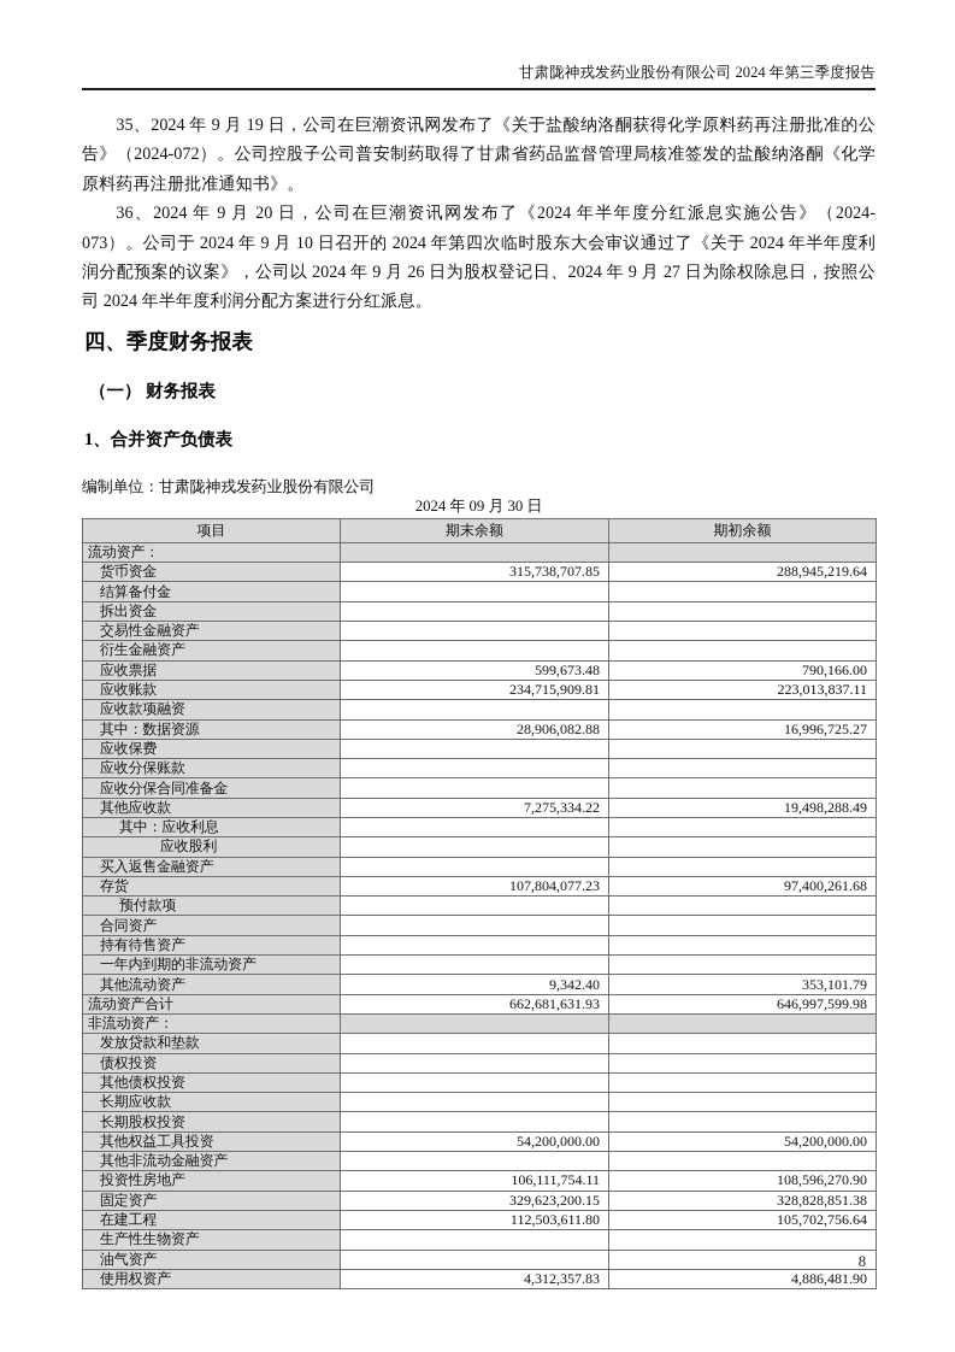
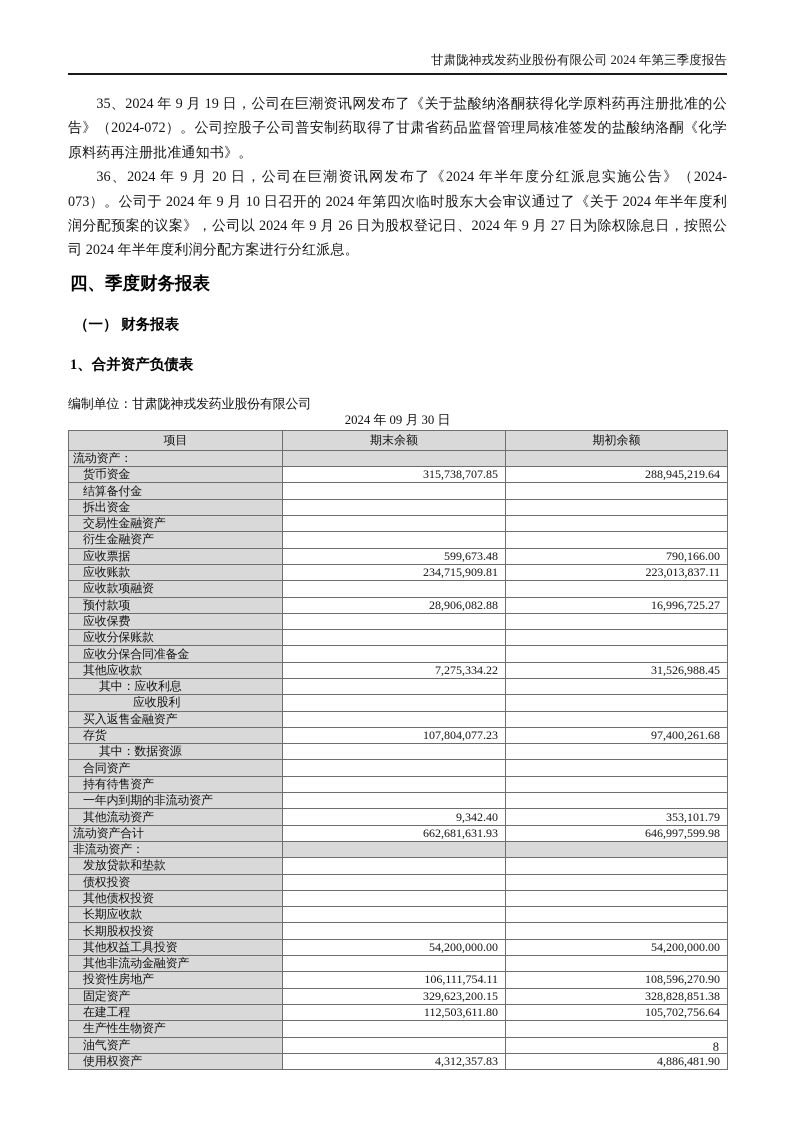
  甘肃陇神戎发药业股份有限公司 2024 年第三季度报告
  35、2024 年 9 月 19 日，公司在巨潮资讯网发布了《关于盐酸纳洛酮获得化学原料药再注册批准的公告》（2024-072）。公司控股子公司普安制药取得了甘肃省药品监督管理局核准签发的盐酸纳洛酮《化学原料药再注册批准通知书》。
  36、2024 年 9 月 20 日，公司在巨潮资讯网发布了《2024 年半年度分红派息实施公告》（2024-073）。公司于 2024 年 9 月 10 日召开的 2024 年第四次临时股东大会审议通过了《关于 2024 年半年度利润分配预案的议案》，公司以 2024 年 9 月 26 日为股权登记日、2024 年 9 月 27 日为除权除息日，按照公司 2024 年半年度利润分配方案进行分红派息。
  四、季度财务报表
  （一） 财务报表
  1、合并资产负债表
  编制单位：甘肃陇神戎发药业股份有限公司
  2024 年 09 月 30 日
  项目	期末余额	期初余额
  流动资产：
  货币资金	315,738,707.85	288,945,219.64
  结算备付金
  拆出资金
  交易性金融资产
  衍生金融资产
  应收票据	599,673.48	790,166.00
  应收账款	234,715,909.81	223,013,837.11
  应收款项融资
- 其中：数据资源	28,906,082.88	16,996,725.27
+ 预付款项	28,906,082.88	16,996,725.27
  应收保费
  应收分保账款
  应收分保合同准备金
- 其他应收款	7,275,334.22	19,498,288.49
+ 其他应收款	7,275,334.22	31,526,988.45
  其中：应收利息
  应收股利
  买入返售金融资产
  存货	107,804,077.23	97,400,261.68
- 预付款项
+ 其中：数据资源
  合同资产
  持有待售资产
  一年内到期的非流动资产
  其他流动资产	9,342.40	353,101.79
  流动资产合计	662,681,631.93	646,997,599.98
  非流动资产：
  发放贷款和垫款
  债权投资
  其他债权投资
  长期应收款
  长期股权投资
  其他权益工具投资	54,200,000.00	54,200,000.00
  其他非流动金融资产
  投资性房地产	106,111,754.11	108,596,270.90
  固定资产	329,623,200.15	328,828,851.38
  在建工程	112,503,611.80	105,702,756.64
  生产性生物资产
  油气资产
  使用权资产	4,312,357.83	4,886,481.90
  8
